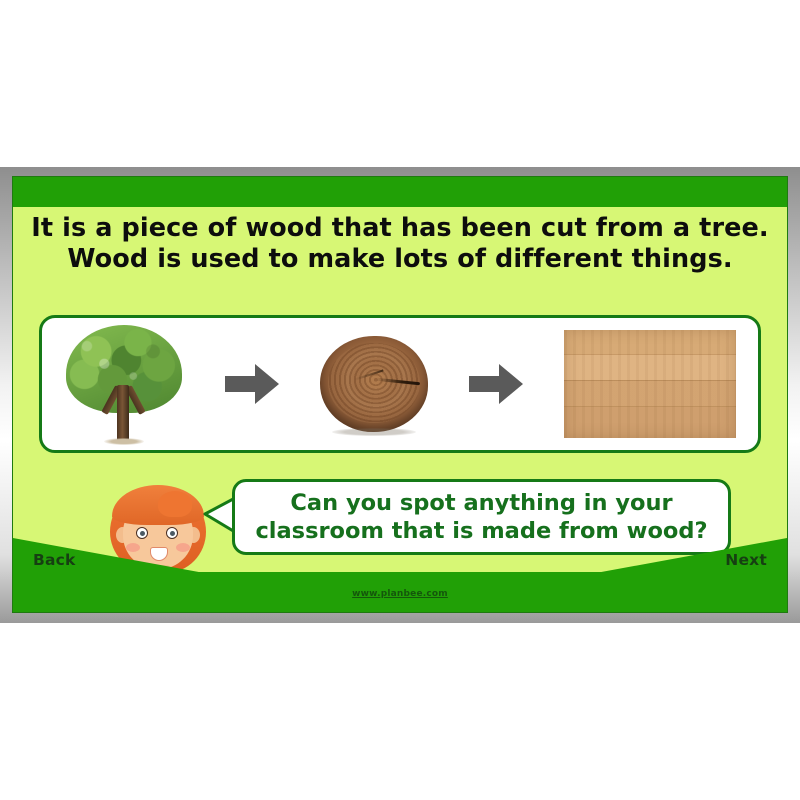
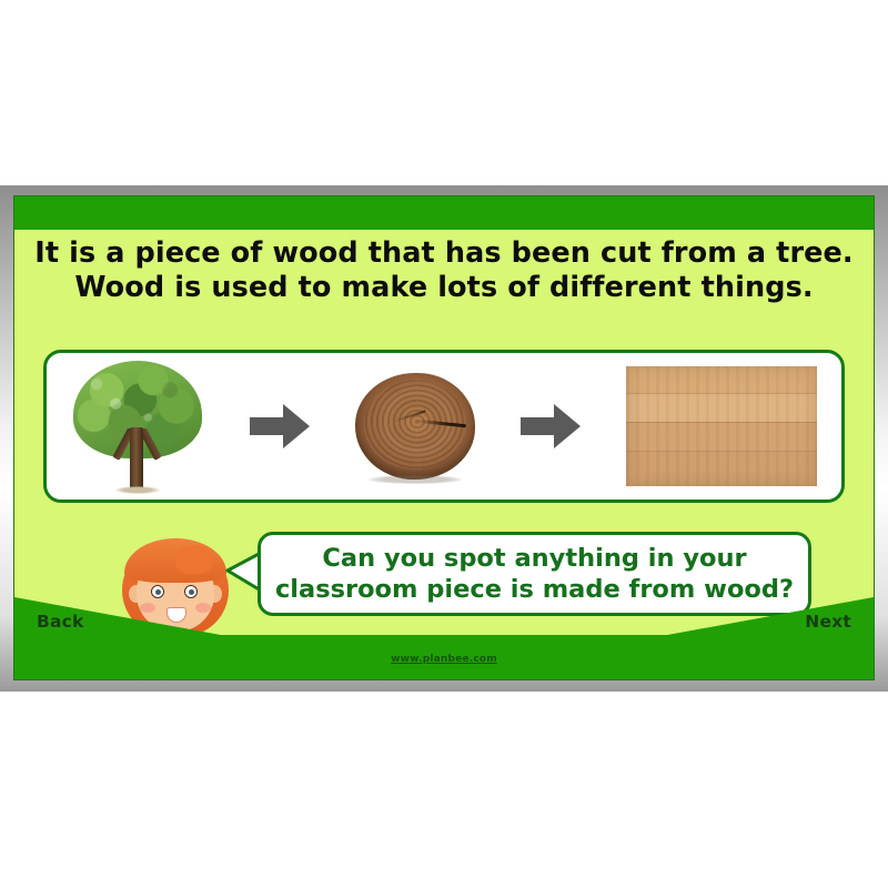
  It is a piece of wood that has been cut from a tree.
  Wood is used to make lots of different things.
  Can you spot anything in your
- classroom that is made from wood?
+ classroom piece is made from wood?
  Back
  Next
  www.planbee.com
